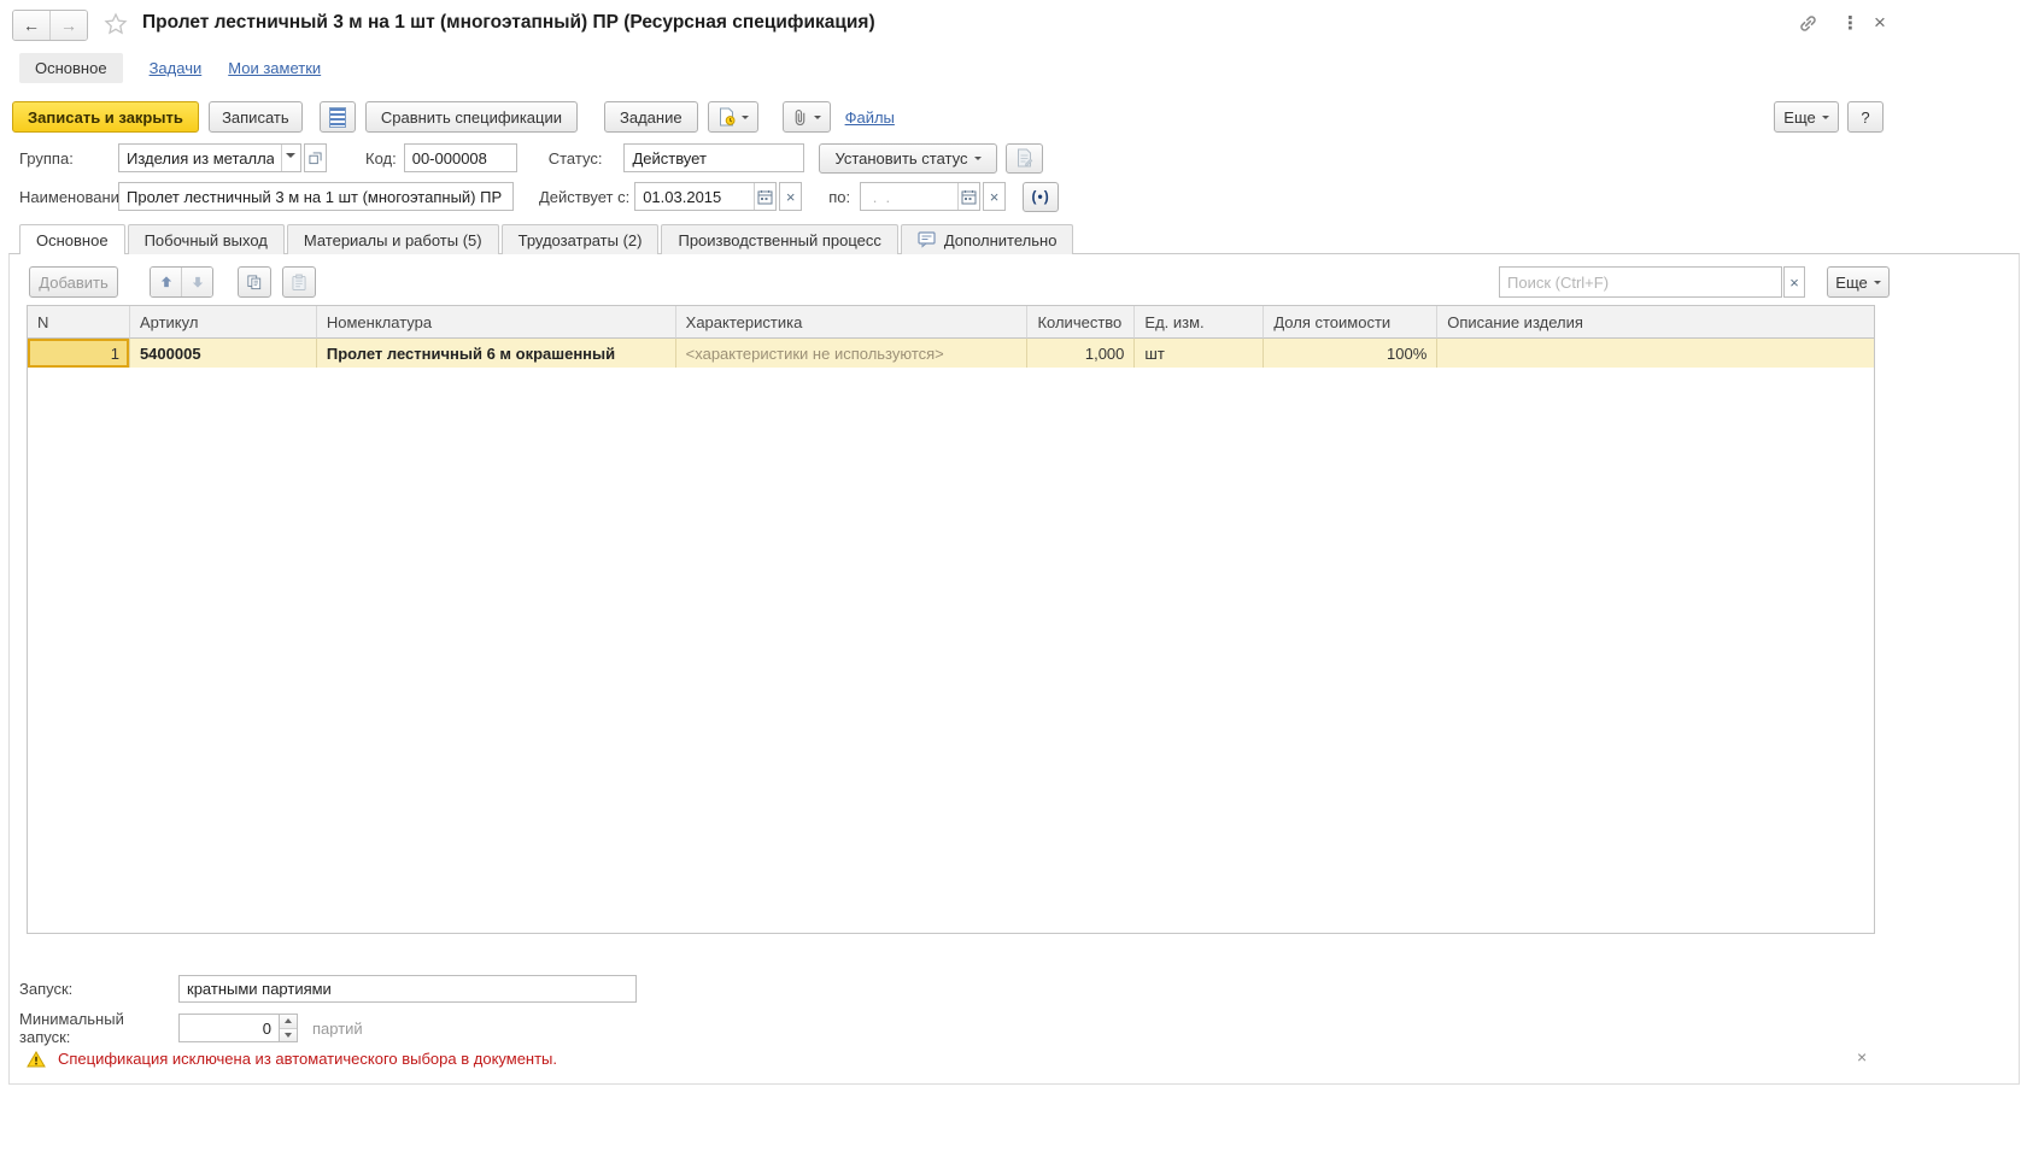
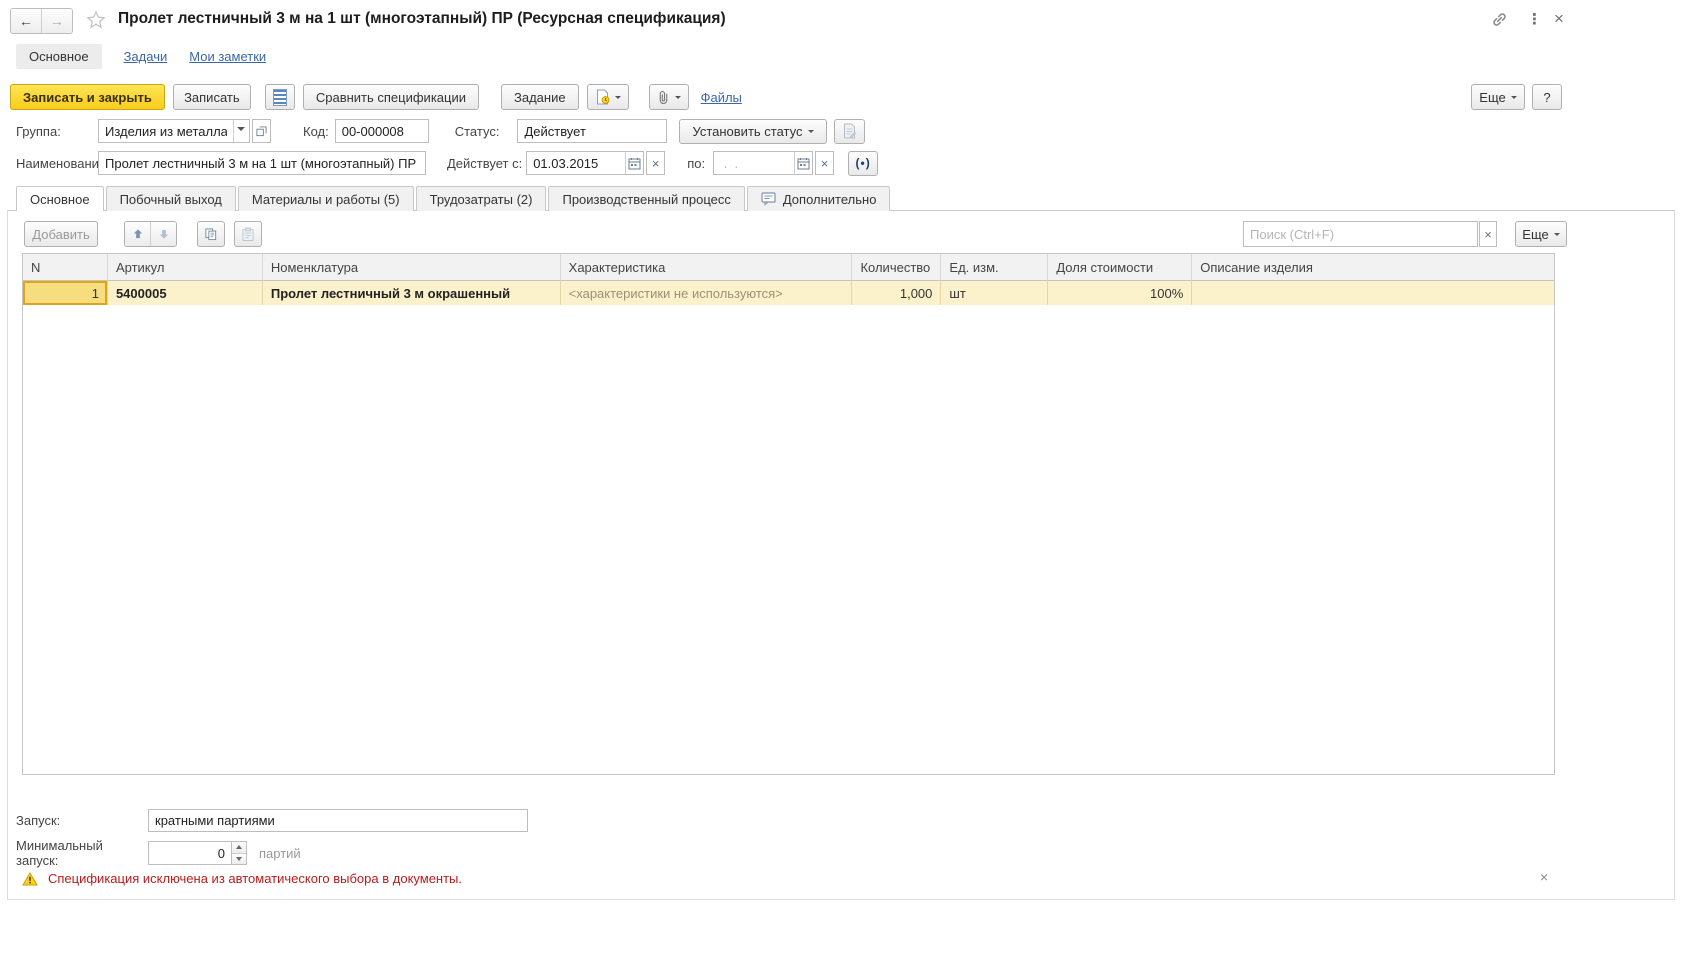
  ←
  →
  Пролет лестничный 3 м на 1 шт (многоэтапный) ПР (Ресурсная спецификация)
  ⋮
  ×
  Основное
  Задачи
  Мои заметки
  Записать и закрыть
  Записать
  Сравнить спецификации
  Задание
  Файлы
  Еще
  ?
  Группа:
  Изделия из металла
  Код:
  00-000008
  Статус:
  Действует
  Установить статус
  Наименовани
  Пролет лестничный 3 м на 1 шт (многоэтапный) ПР
  Действует с:
  01.03.2015
  ×
  по:
  . .
  ×
  (•)
  Основное
  Побочный выход
  Материалы и работы (5)
  Трудозатраты (2)
  Производственный процесс
  Дополнительно
  Добавить
  Поиск (Ctrl+F)
  ×
  Еще
  N
  Артикул
  Номенклатура
  Характеристика
  Количество
  Ед. изм.
  Доля стоимости
  Описание изделия
  1
  5400005
- Пролет лестничный 6 м окрашенный
+ Пролет лестничный 3 м окрашенный
  <характеристики не используются>
  1,000
  шт
  100%
  Запуск:
  кратными партиями
  Минимальный запуск:
  0
  партий
  Спецификация исключена из автоматического выбора в документы.
  ×
